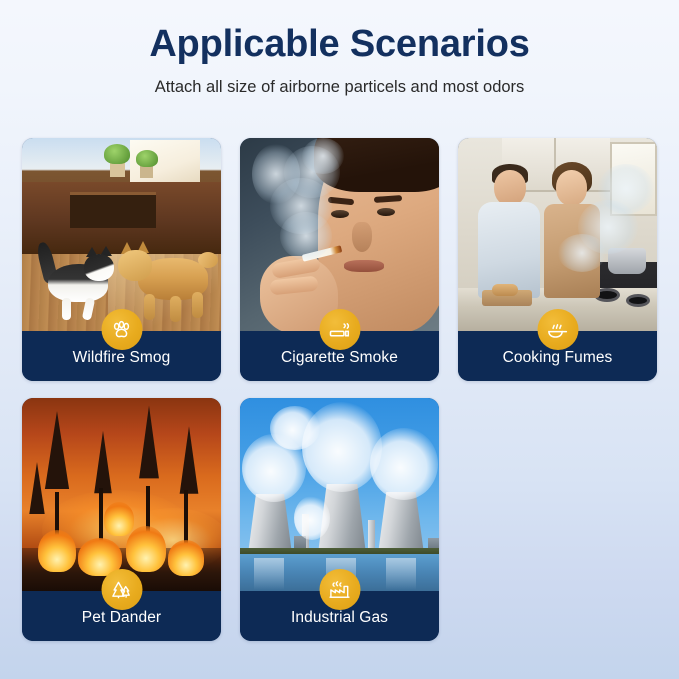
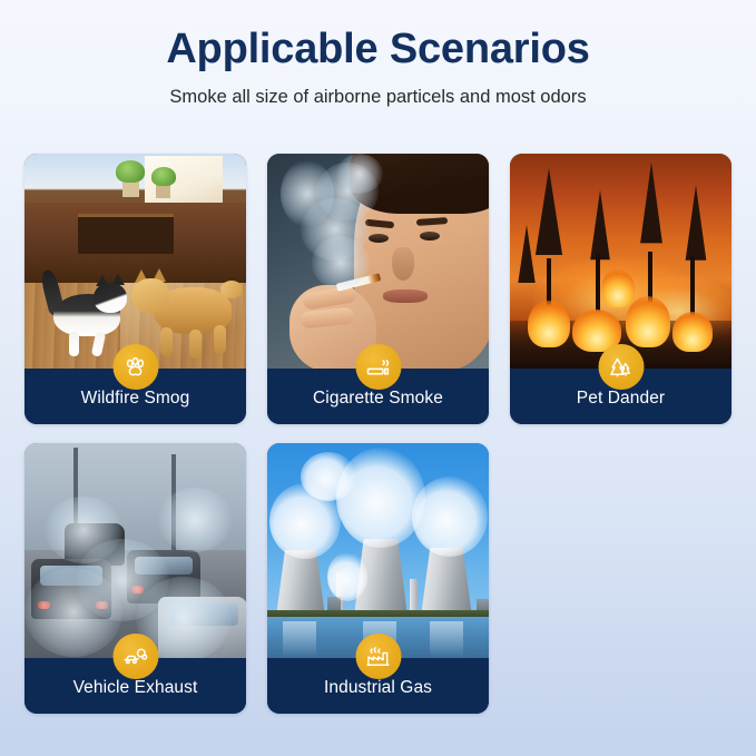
  Applicable Scenarios
- Attach all size of airborne particels and most odors
+ Smoke all size of airborne particels and most odors
  Wildfire Smog
  Cigarette Smoke
- Cooking Fumes
  Pet Dander
+ Vehicle Exhaust
  Industrial Gas
